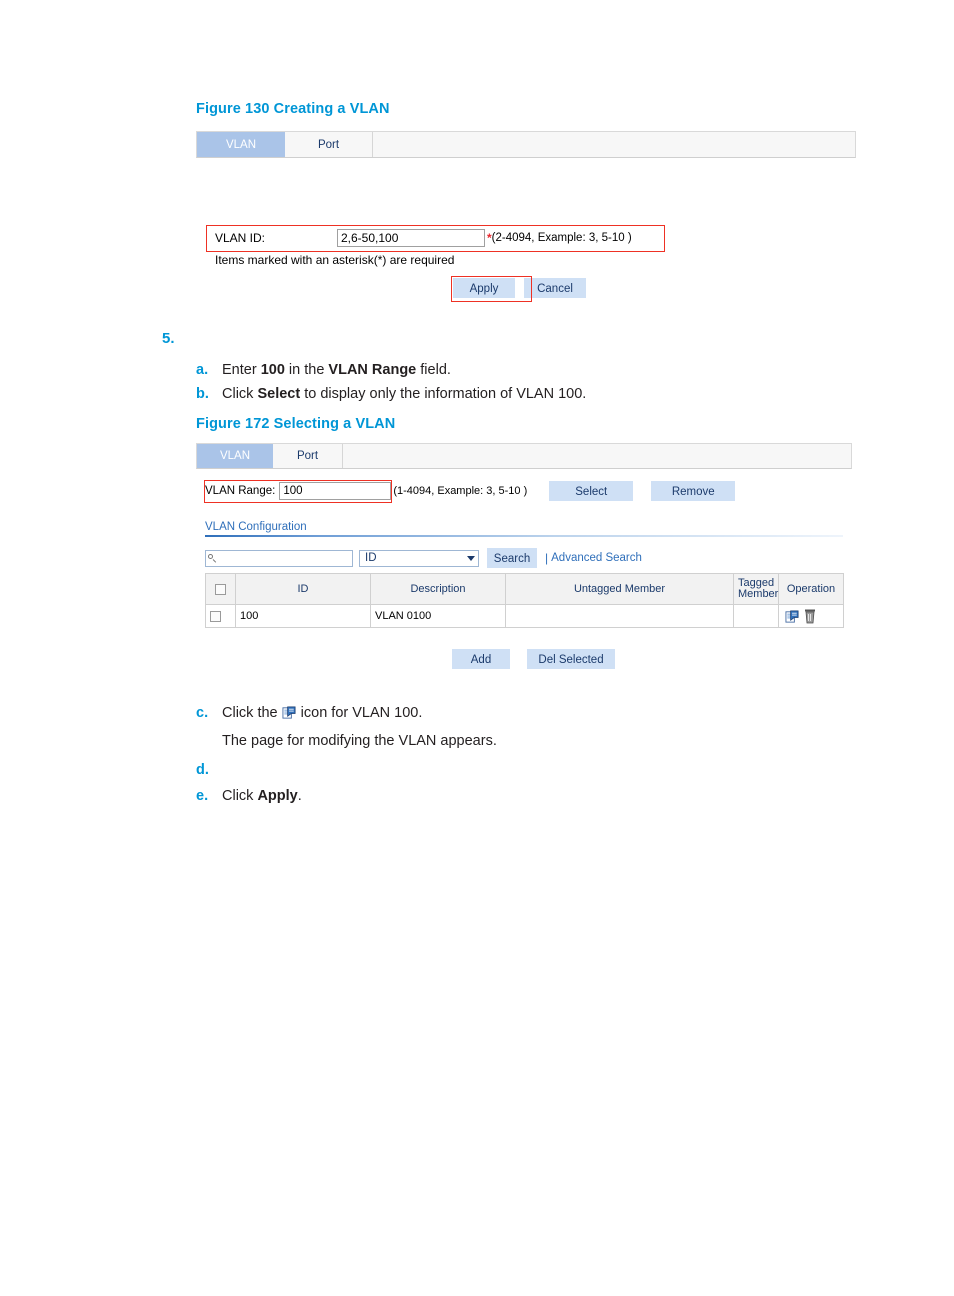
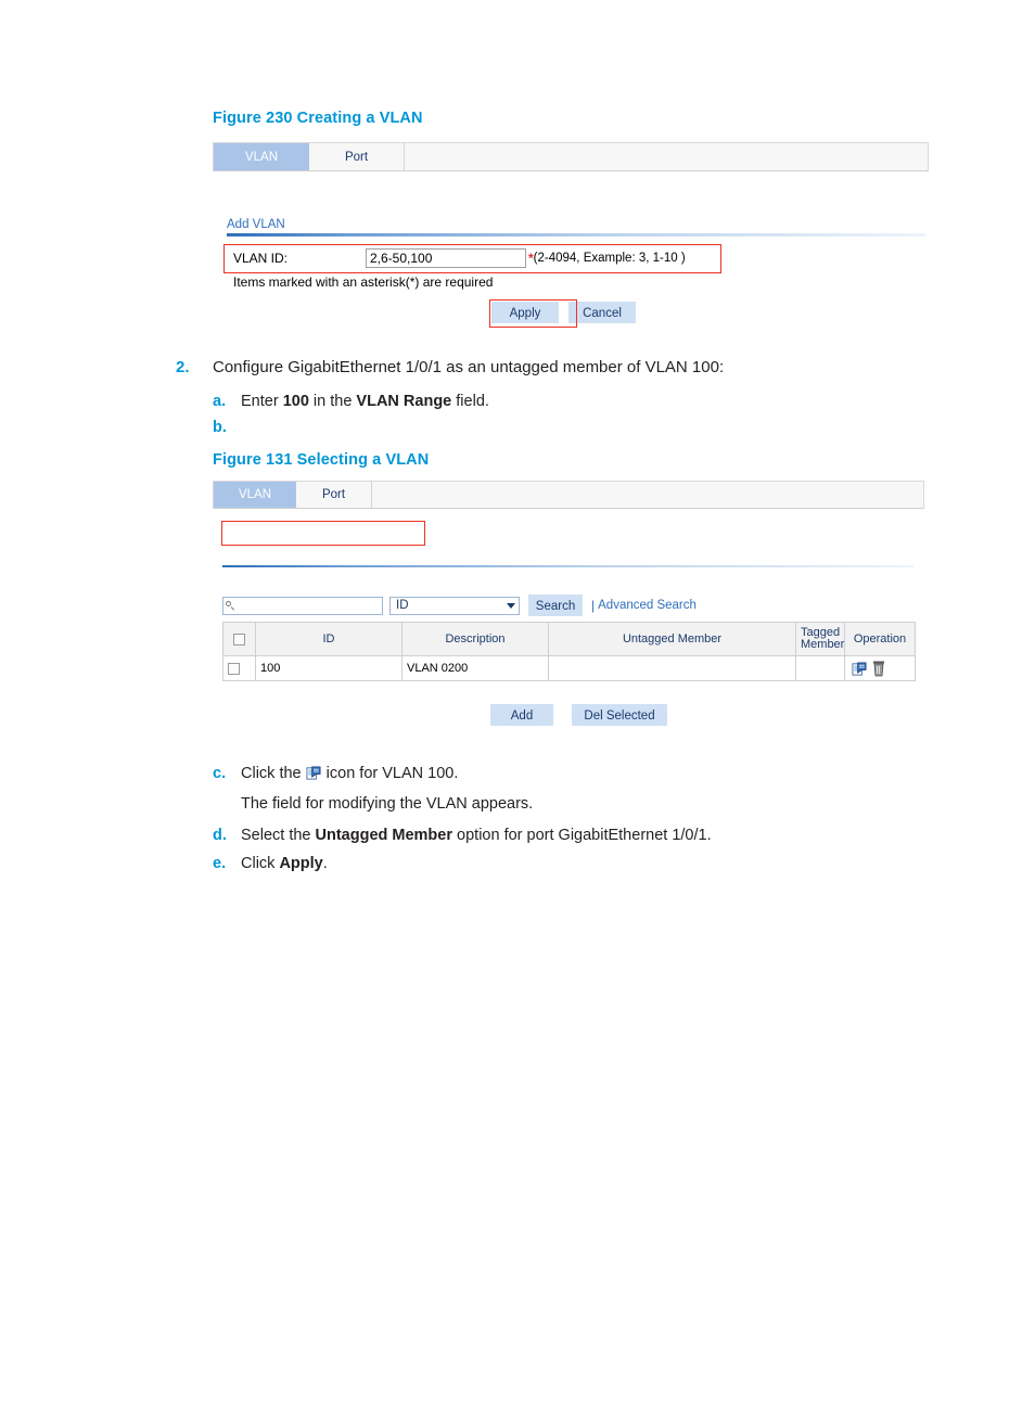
- Figure 130 Creating a VLAN
+ Figure 230 Creating a VLAN
  VLAN
  Port
+ Add VLAN
  VLAN ID:
  2,6-50,100
  *
- (2-4094, Example: 3, 5-10 )
+ (2-4094, Example: 3, 1-10 )
  Items marked with an asterisk(*) are required
  Apply
  Cancel
- 5.
+ 2.
+ Configure GigabitEthernet 1/0/1 as an untagged member of VLAN 100:
  a.
  Enter 100 in the VLAN Range field.
  b.
- Click Select to display only the information of VLAN 100.
- Figure 172 Selecting a VLAN
+ Figure 131 Selecting a VLAN
  VLAN
  Port
- VLAN Range:
- 100
- (1-4094, Example: 3, 5-10 )
- Select
- Remove
- VLAN Configuration
  ID
  Search
  |
  Advanced Search
  	ID	Description	Untagged Member	Tagged Member	Operation
- 	100	VLAN 0100
+ 	100	VLAN 0200
  Add
  Del Selected
  c.
  Click the icon for VLAN 100.
- The page for modifying the VLAN appears.
+ The field for modifying the VLAN appears.
  d.
+ Select the Untagged Member option for port GigabitEthernet 1/0/1.
  e.
  Click Apply.
